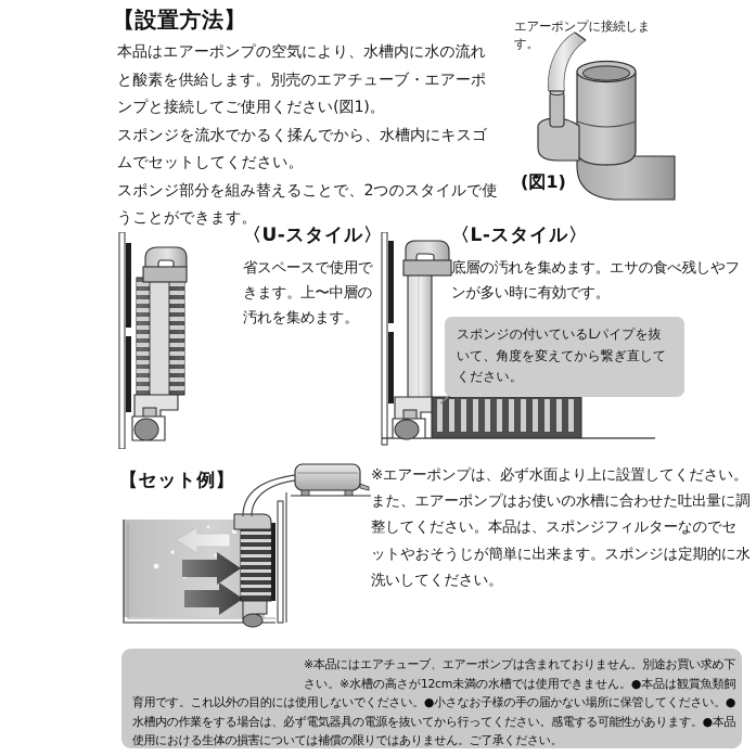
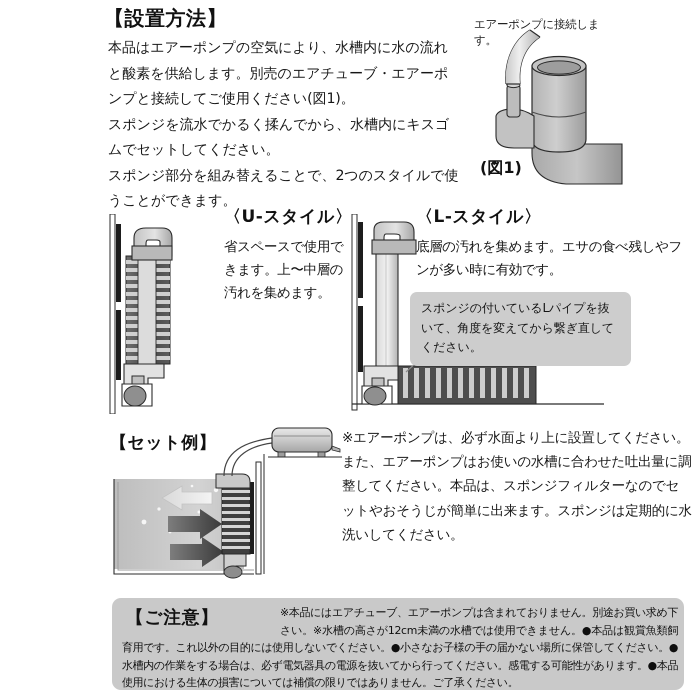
  【設置方法】
  本品はエアーポンプの空気により、水槽内に水の流れと酸素を供給します。別売のエアチューブ・エアーポンプと接続してご使用ください(図1)。
  スポンジを流水でかるく揉んでから、水槽内にキスゴムでセットしてください。
  スポンジ部分を組み替えることで、2つのスタイルで使うことができます。
  エアーポンプに接続します。
  (図1)
  〈U-スタイル〉
  省スペースで使用できます。上〜中層の汚れを集めます。
  〈L-スタイル〉
  底層の汚れを集めます。エサの食べ残しやフンが多い時に有効です。
  スポンジの付いているLパイプを抜いて、角度を変えてから繋ぎ直してください。
  【セット例】
  ※エアーポンプは、必ず水面より上に設置してください。また、エアーポンプはお使いの水槽に合わせた吐出量に調整してください。本品は、スポンジフィルターなのでセットやおそうじが簡単に出来ます。スポンジは定期的に水洗いしてください。
  ※本品にはエアチューブ、エアーポンプは含まれておりません。別途お買い求め下さい。※水槽の高さが12cm未満の水槽では使用できません。●本品は観賞魚類飼育用です。これ以外の目的には使用しないでください。●小さなお子様の手の届かない場所に保管してください。●水槽内の作業をする場合は、必ず電気器具の電源を抜いてから行ってください。感電する可能性があります。●本品使用における生体の損害については補償の限りではありません。ご了承ください。
+ 【ご注意】
